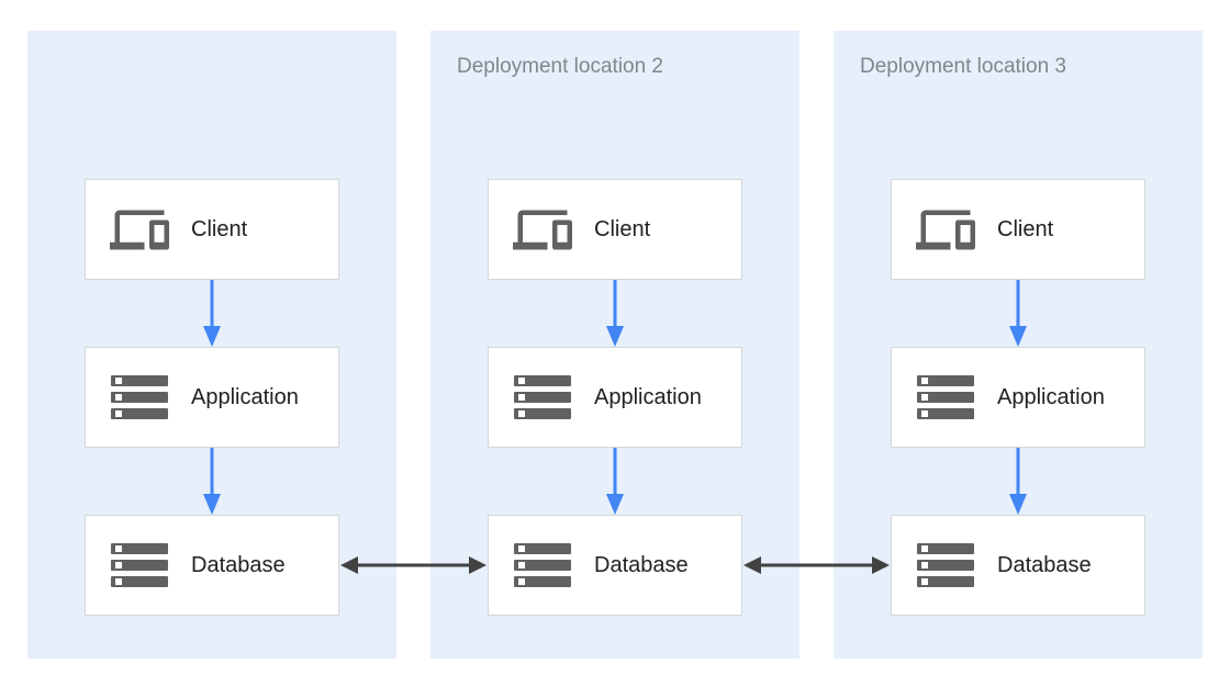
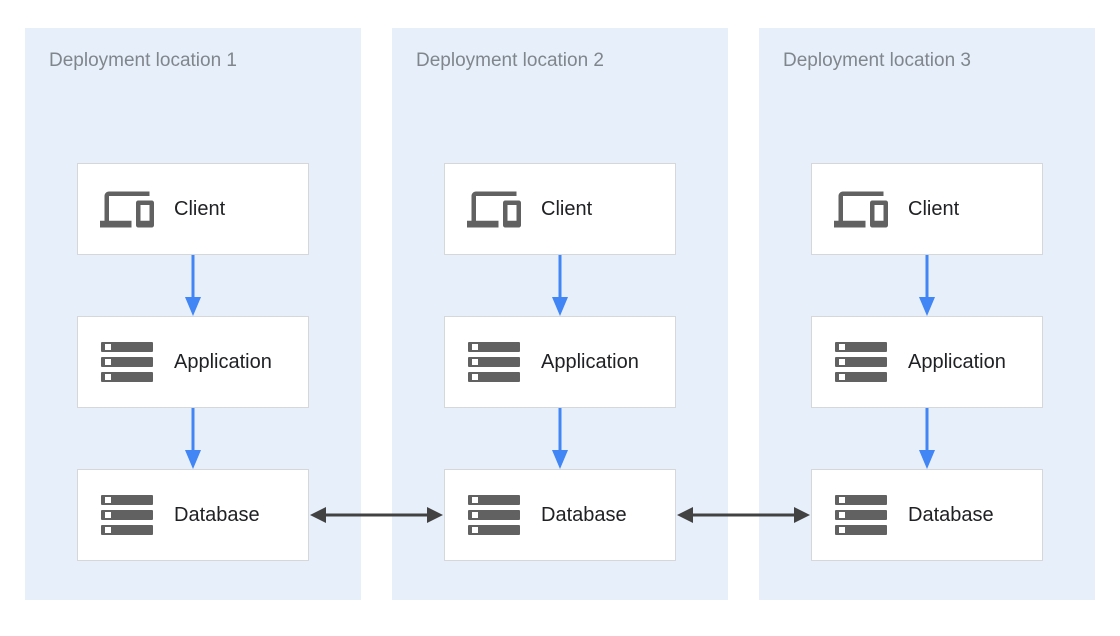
+ Deployment location 1
  Client
  Application
  Database
  Deployment location 2
  Client
  Application
  Database
  Deployment location 3
  Client
  Application
  Database
